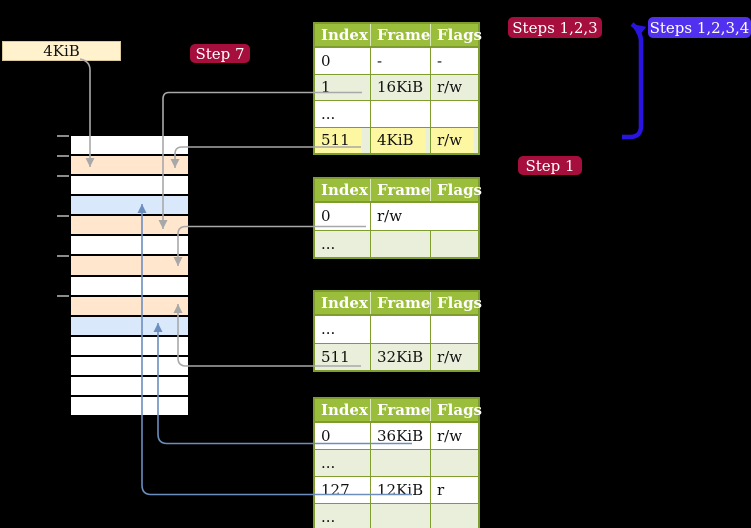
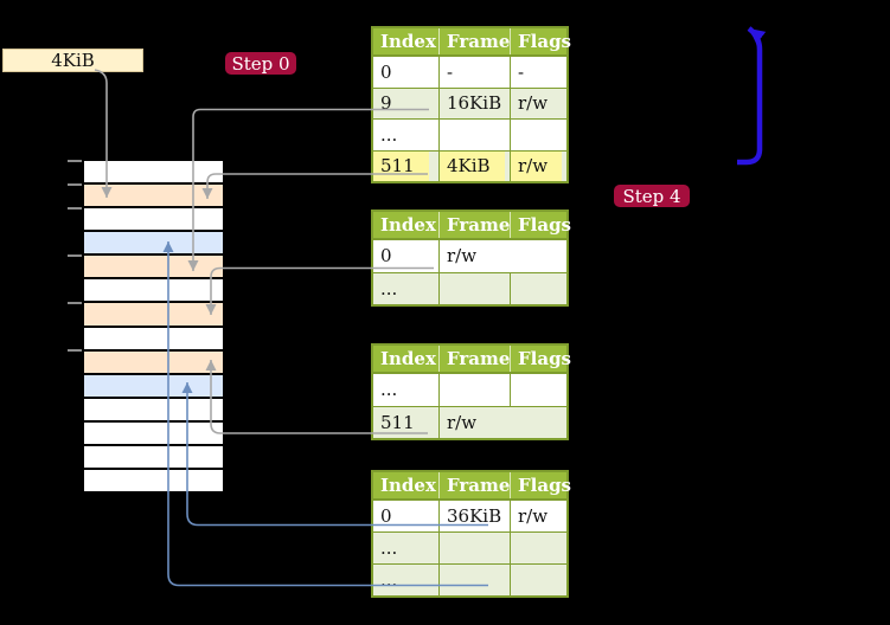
  4KiB
- Step 7
+ Step 0
- Steps 1,2,3
- Steps 1,2,3,4
- Step 1
+ Step 4
  Index
  Frame
  Flags
  0
  -
  -
- 1
+ 9
  16KiB
  r/w
  ...
  511
  4KiB
  r/w
  Index
  Frame
  Flags
  0
  r/w
  ...
  Index
  Frame
  Flags
  ...
  511
- 32KiB
  r/w
  Index
  Frame
  Flags
  0
  36KiB
  r/w
  ...
- 127
- 12KiB
- r
  ...
